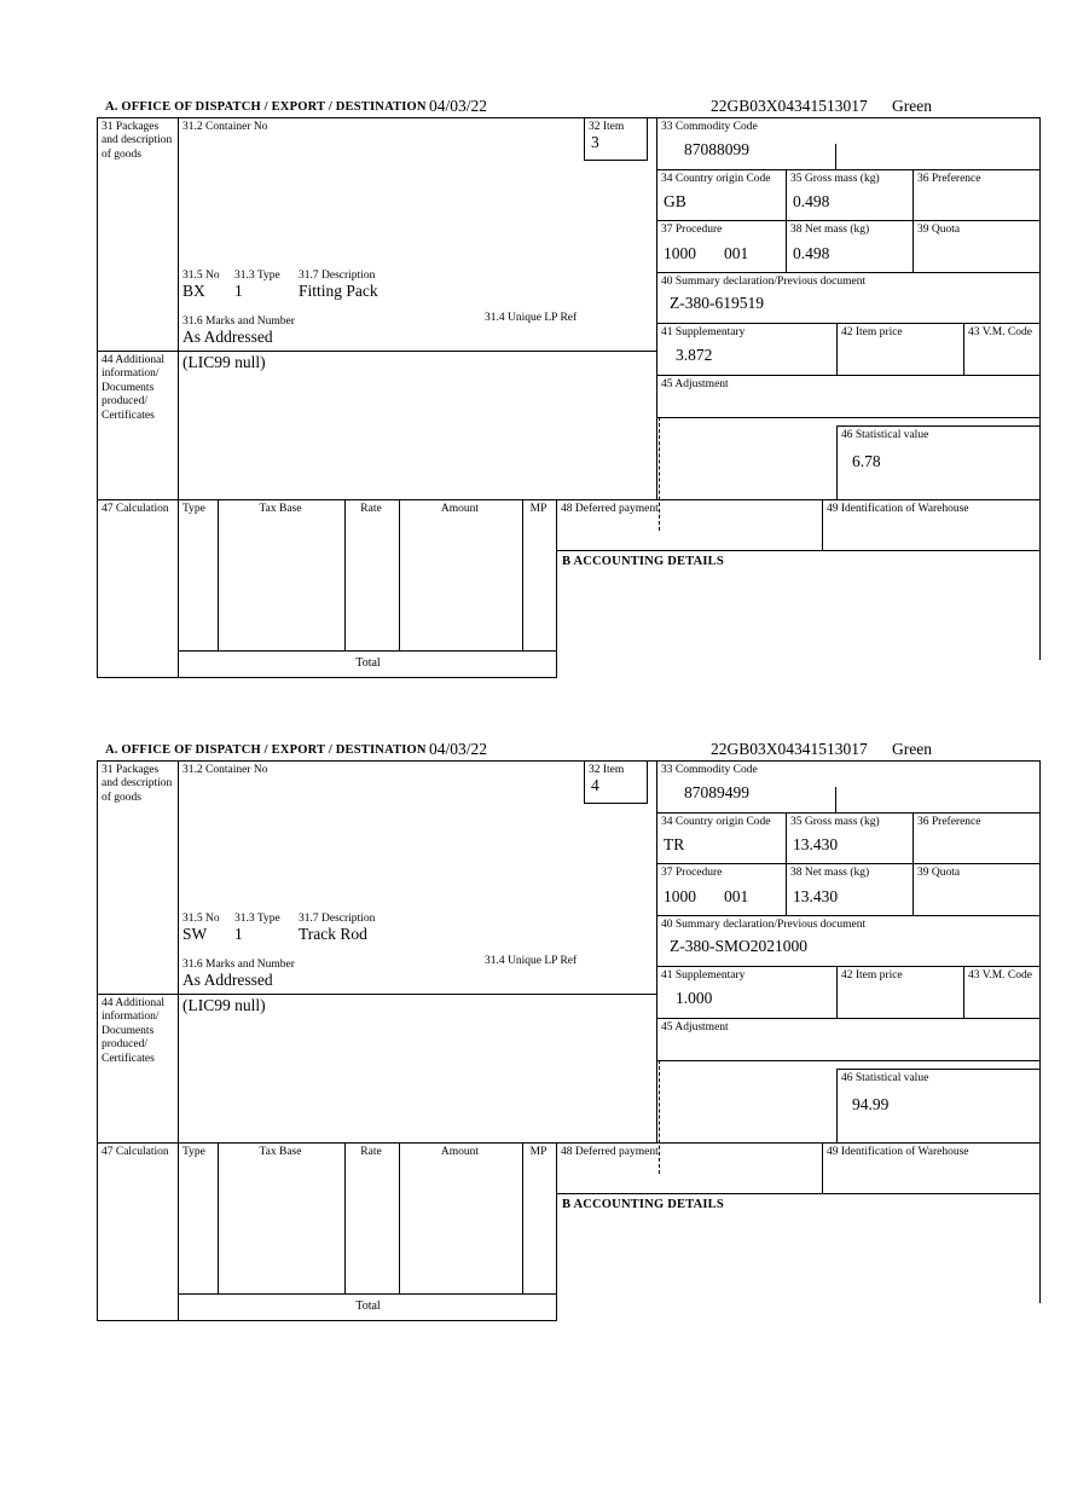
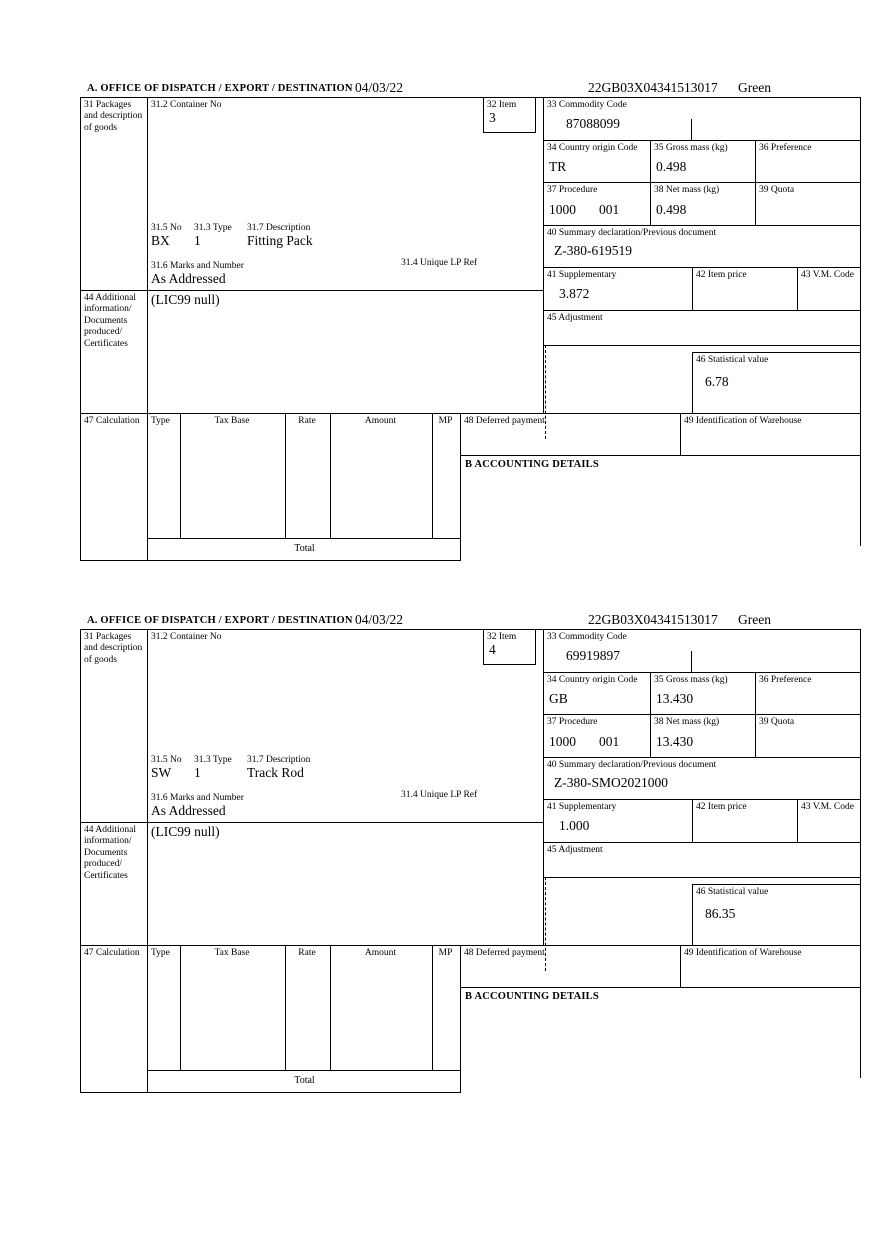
  A. OFFICE OF DISPATCH / EXPORT / DESTINATION
  04/03/22
  22GB03X04341513017
  Green
  31 Packages and description of goods
  44 Additional information/ Documents produced/ Certificates
  47 Calculation
  31.2 Container No
  31.5 No
  31.3 Type
  31.7 Description
  BX
  1
  Fitting Pack
  31.6 Marks and Number
  31.4 Unique LP Ref
  As Addressed
  32 Item
  3
  (LIC99 null)
  33 Commodity Code
  87088099
  34 Country origin Code
- GB
+ TR
  35 Gross mass (kg)
  0.498
  36 Preference
  37 Procedure
  1000
  001
  38 Net mass (kg)
  0.498
  39 Quota
  40 Summary declaration/Previous document
  Z-380-619519
  41 Supplementary
  3.872
  42 Item price
  43 V.M. Code
  45 Adjustment
  46 Statistical value
  6.78
  Type
  Tax Base
  Rate
  Amount
  MP
  Total
  48 Deferred payment
  49 Identification of Warehouse
  B ACCOUNTING DETAILS
  A. OFFICE OF DISPATCH / EXPORT / DESTINATION
  04/03/22
  22GB03X04341513017
  Green
  31 Packages and description of goods
  44 Additional information/ Documents produced/ Certificates
  47 Calculation
  31.2 Container No
  31.5 No
  31.3 Type
  31.7 Description
  SW
  1
  Track Rod
  31.6 Marks and Number
  31.4 Unique LP Ref
  As Addressed
  32 Item
  4
  (LIC99 null)
  33 Commodity Code
- 87089499
+ 69919897
  34 Country origin Code
- TR
+ GB
  35 Gross mass (kg)
  13.430
  36 Preference
  37 Procedure
  1000
  001
  38 Net mass (kg)
  13.430
  39 Quota
  40 Summary declaration/Previous document
  Z-380-SMO2021000
  41 Supplementary
  1.000
  42 Item price
  43 V.M. Code
  45 Adjustment
  46 Statistical value
- 94.99
+ 86.35
  Type
  Tax Base
  Rate
  Amount
  MP
  Total
  48 Deferred payment
  49 Identification of Warehouse
  B ACCOUNTING DETAILS
